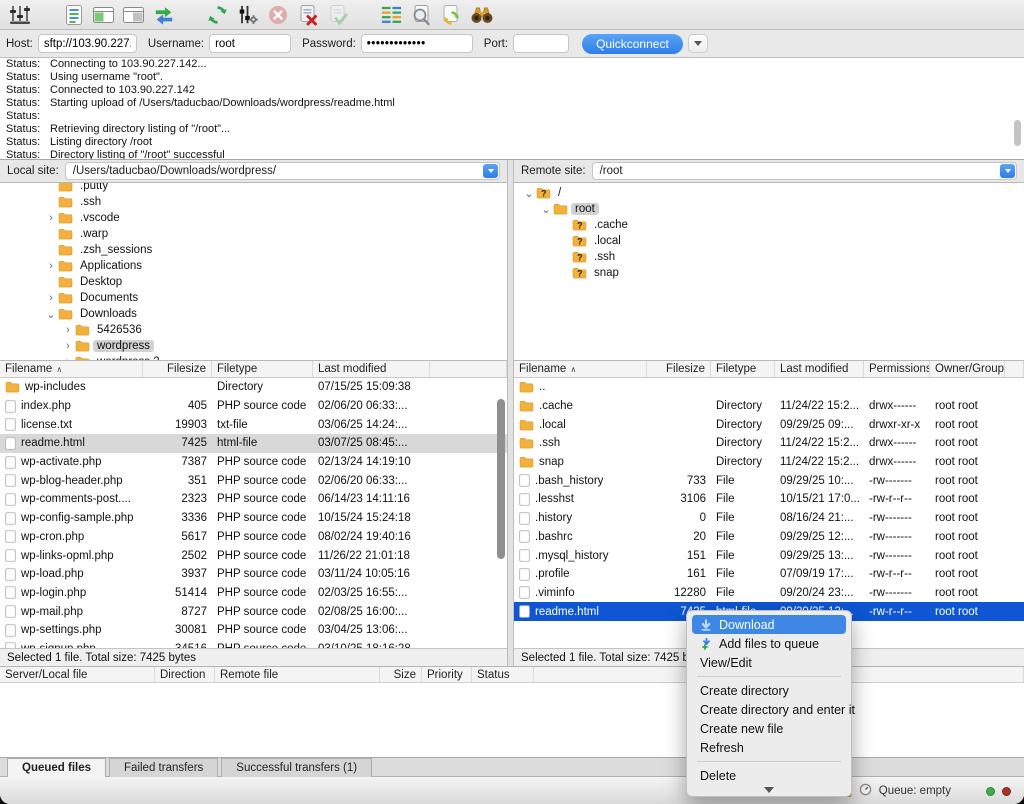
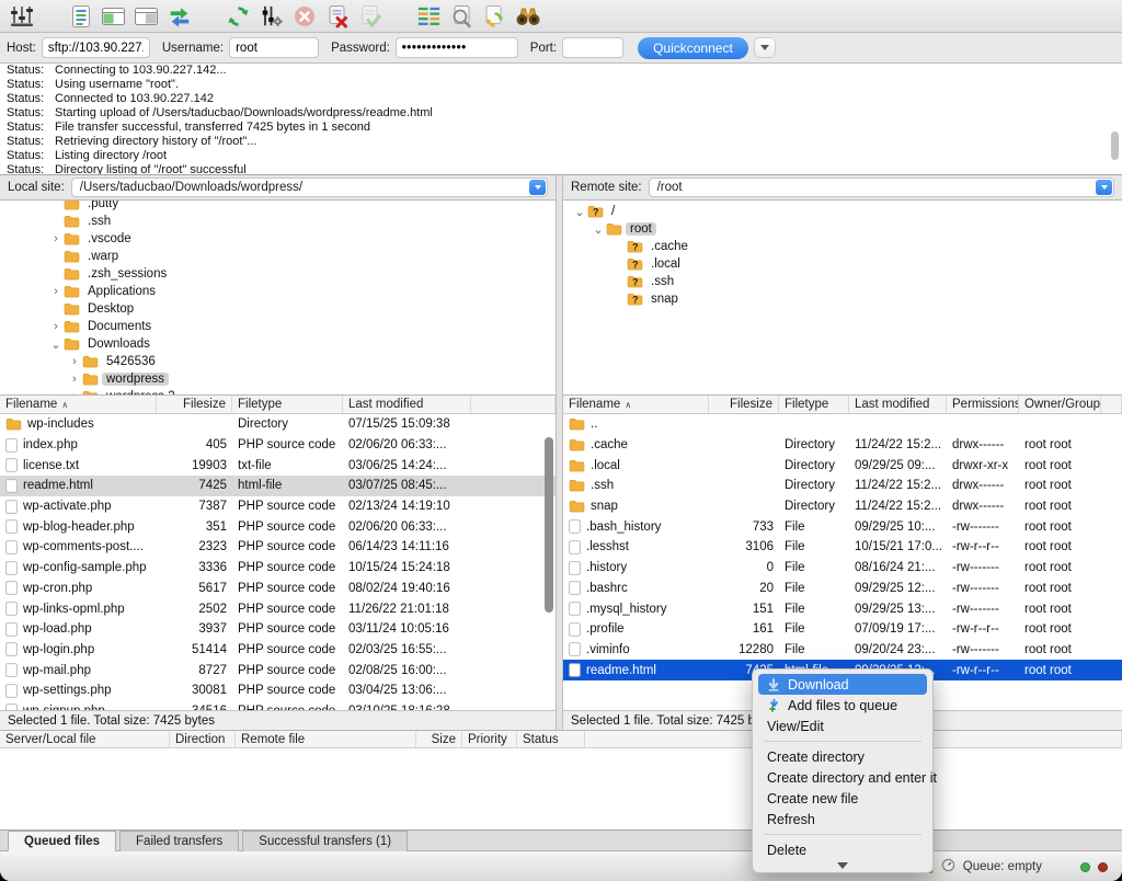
  Host:
  sftp://103.90.227
  Username:
  root
  Password:
  •••••••••••••
  Port:
  Quickconnect
  Status:
  Connecting to 103.90.227.142...
  Status:
  Using username "root".
  Status:
  Connected to 103.90.227.142
  Status:
  Starting upload of /Users/taducbao/Downloads/wordpress/readme.html
  Status:
+ File transfer successful, transferred 7425 bytes in 1 second
  Status:
- Retrieving directory listing of "/root"...
+ Retrieving directory history of "/root"...
  Status:
  Listing directory /root
  Status:
  Directory listing of "/root" successful
  Local site:
  /Users/taducbao/Downloads/wordpress/
  .putty
  .ssh
  ›
  .vscode
  .warp
  .zsh_sessions
  ›
  Applications
  Desktop
  ›
  Documents
  ⌄
  Downloads
  ›
  5426536
  ›
  wordpress
  Filename
  ∧
  Filesize
  Filetype
  Last modified
  wp-includes
  Directory
  07/15/25 15:09:38
  index.php
  405
  PHP source code
  02/06/20 06:33:...
  license.txt
  19903
  txt-file
  03/06/25 14:24:...
  readme.html
  7425
  html-file
  03/07/25 08:45:...
  wp-activate.php
  7387
  PHP source code
  02/13/24 14:19:10
  wp-blog-header.php
  351
  PHP source code
  02/06/20 06:33:...
  wp-comments-post....
  2323
  PHP source code
  06/14/23 14:11:16
  wp-config-sample.php
  3336
  PHP source code
  10/15/24 15:24:18
  wp-cron.php
  5617
  PHP source code
  08/02/24 19:40:16
  wp-links-opml.php
  2502
  PHP source code
  11/26/22 21:01:18
  wp-load.php
  3937
  PHP source code
  03/11/24 10:05:16
  wp-login.php
  51414
  PHP source code
  02/03/25 16:55:...
  wp-mail.php
  8727
  PHP source code
  02/08/25 16:00:...
  wp-settings.php
  30081
  PHP source code
  03/04/25 13:06:...
  Selected 1 file. Total size: 7425 bytes
  Remote site:
  /root
  ⌄
  ?
  /
  ⌄
  root
  ?
  .cache
  ?
  .local
  ?
  .ssh
  ?
  snap
  Filename
  ∧
  Filesize
  Filetype
  Last modified
  Permissions
  Owner/Group
  ..
  .cache
  Directory
  11/24/22 15:2...
  drwx------
  root root
  .local
  Directory
  09/29/25 09:...
  drwxr-xr-x
  root root
  .ssh
  Directory
  11/24/22 15:2...
  drwx------
  root root
  snap
  Directory
  11/24/22 15:2...
  drwx------
  root root
  .bash_history
  733
  File
  09/29/25 10:...
  -rw-------
  root root
  .lesshst
  3106
  File
  10/15/21 17:0...
  -rw-r--r--
  root root
  .history
  0
  File
  08/16/24 21:...
  -rw-------
  root root
  .bashrc
  20
  File
  09/29/25 12:...
  -rw-------
  root root
  .mysql_history
  151
  File
  09/29/25 13:...
  -rw-------
  root root
  .profile
  161
  File
  07/09/19 17:...
  -rw-r--r--
  root root
  .viminfo
  12280
  File
  09/20/24 23:...
  -rw-------
  root root
  readme.html
  -rw-r--r--
  root root
  Selected 1 file. Total size: 7425
  Server/Local file
  Direction
  Remote file
  Size
  Priority
  Status
  Queued files
  Failed transfers
  Successful transfers (1)
  Queue: empty
  Download
  Add files to queue
  View/Edit
  Create directory
  Create directory and enter it
  Create new file
  Refresh
  Delete
